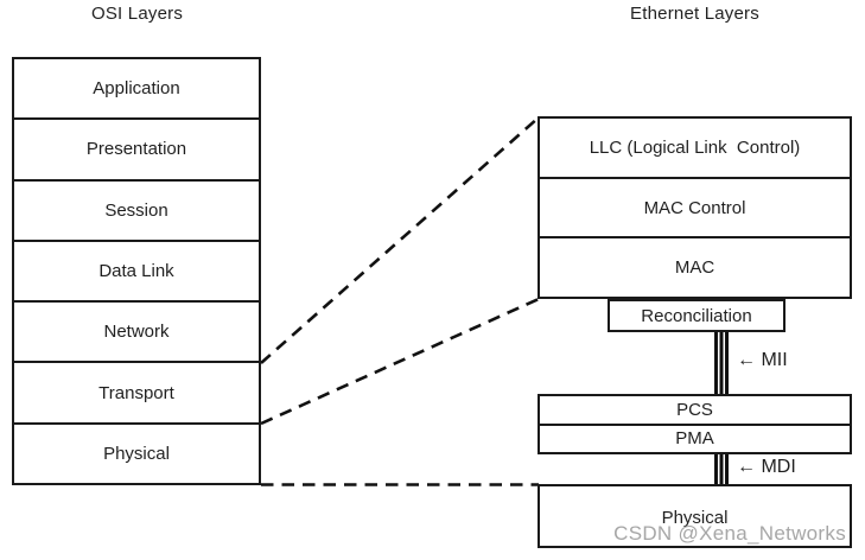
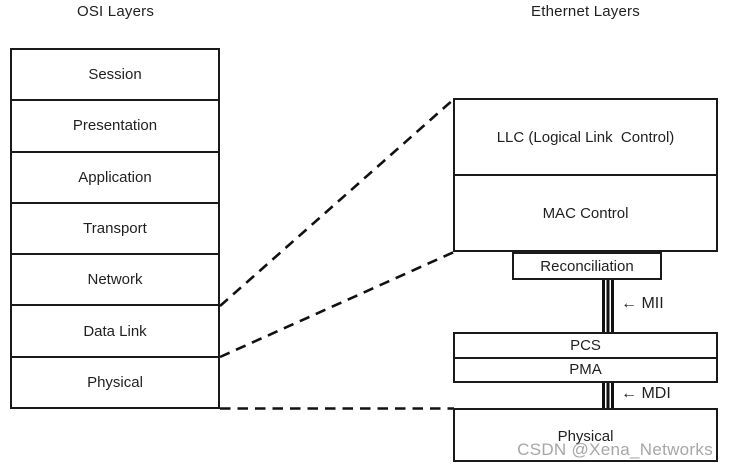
  OSI Layers
- Application
+ Session
  Presentation
- Session
+ Application
- Data Link
+ Transport
  Network
- Transport
+ Data Link
  Physical
  Ethernet Layers
  LLC (Logical Link Control)
  MAC Control
- MAC
  Reconciliation
  ← MII
  PCS
  PMA
  ← MDI
  Physical
  CSDN @Xena_Networks
